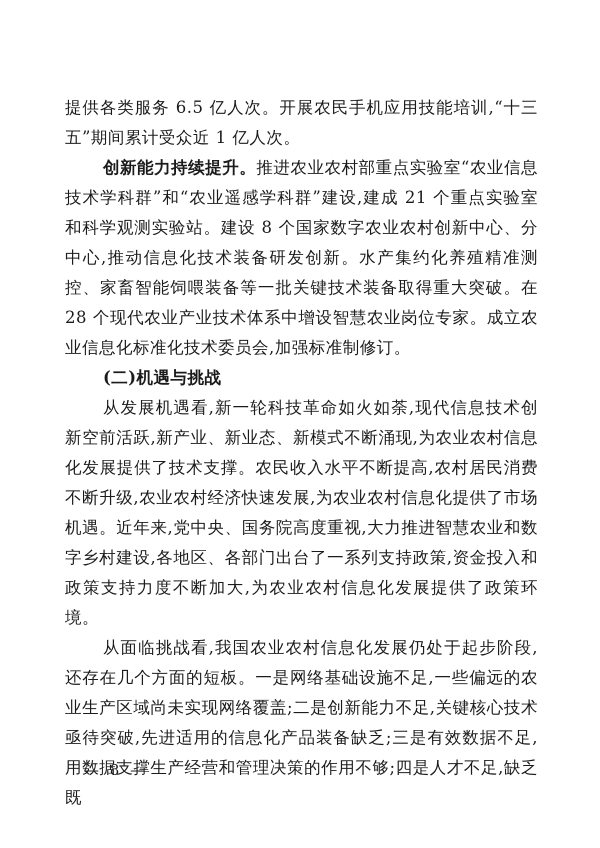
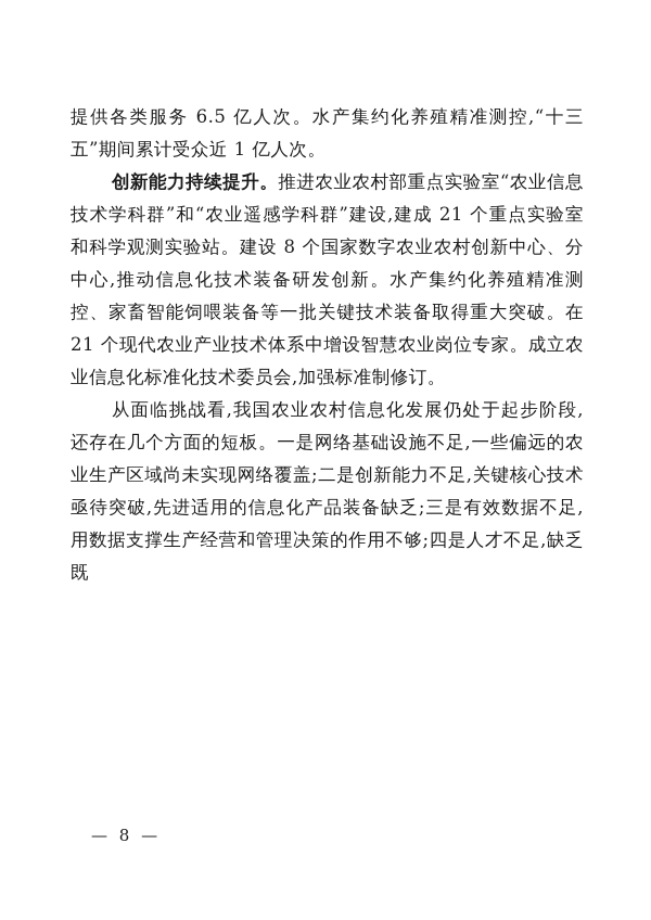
- 提供各类服务 6.5 亿人次。开展农民手机应用技能培训,“十三五”期间累计受众近 1 亿人次。
+ 提供各类服务 6.5 亿人次。水产集约化养殖精准测控,“十三五”期间累计受众近 1 亿人次。
- 创新能力持续提升。推进农业农村部重点实验室“农业信息技术学科群”和“农业遥感学科群”建设,建成 21 个重点实验室和科学观测实验站。建设 8 个国家数字农业农村创新中心、分中心,推动信息化技术装备研发创新。水产集约化养殖精准测控、家畜智能饲喂装备等一批关键技术装备取得重大突破。在 28 个现代农业产业技术体系中增设智慧农业岗位专家。成立农业信息化标准化技术委员会,加强标准制修订。
+ 创新能力持续提升。推进农业农村部重点实验室“农业信息技术学科群”和“农业遥感学科群”建设,建成 21 个重点实验室和科学观测实验站。建设 8 个国家数字农业农村创新中心、分中心,推动信息化技术装备研发创新。水产集约化养殖精准测控、家畜智能饲喂装备等一批关键技术装备取得重大突破。在 21 个现代农业产业技术体系中增设智慧农业岗位专家。成立农业信息化标准化技术委员会,加强标准制修订。
- (二)机遇与挑战
- 从发展机遇看,新一轮科技革命如火如荼,现代信息技术创新空前活跃,新产业、新业态、新模式不断涌现,为农业农村信息化发展提供了技术支撑。农民收入水平不断提高,农村居民消费不断升级,农业农村经济快速发展,为农业农村信息化提供了市场机遇。近年来,党中央、国务院高度重视,大力推进智慧农业和数字乡村建设,各地区、各部门出台了一系列支持政策,资金投入和政策支持力度不断加大,为农业农村信息化发展提供了政策环境。
  从面临挑战看,我国农业农村信息化发展仍处于起步阶段,还存在几个方面的短板。一是网络基础设施不足,一些偏远的农业生产区域尚未实现网络覆盖;二是创新能力不足,关键核心技术亟待突破,先进适用的信息化产品装备缺乏;三是有效数据不足,用数据支撑生产经营和管理决策的作用不够;四是人才不足,缺乏既
  — 8 —
